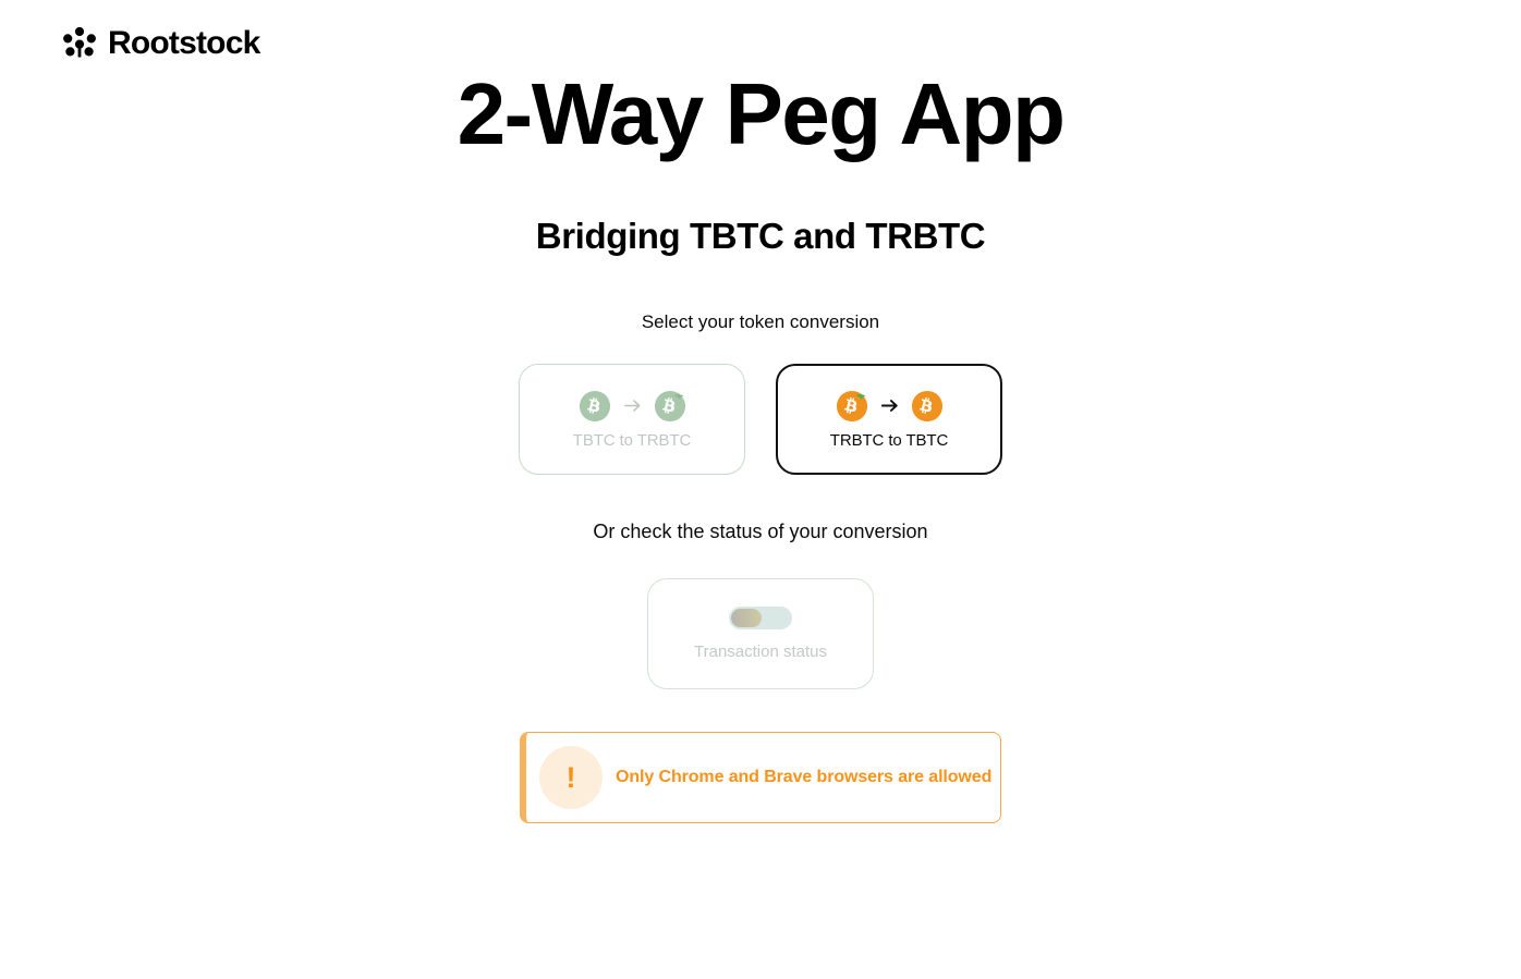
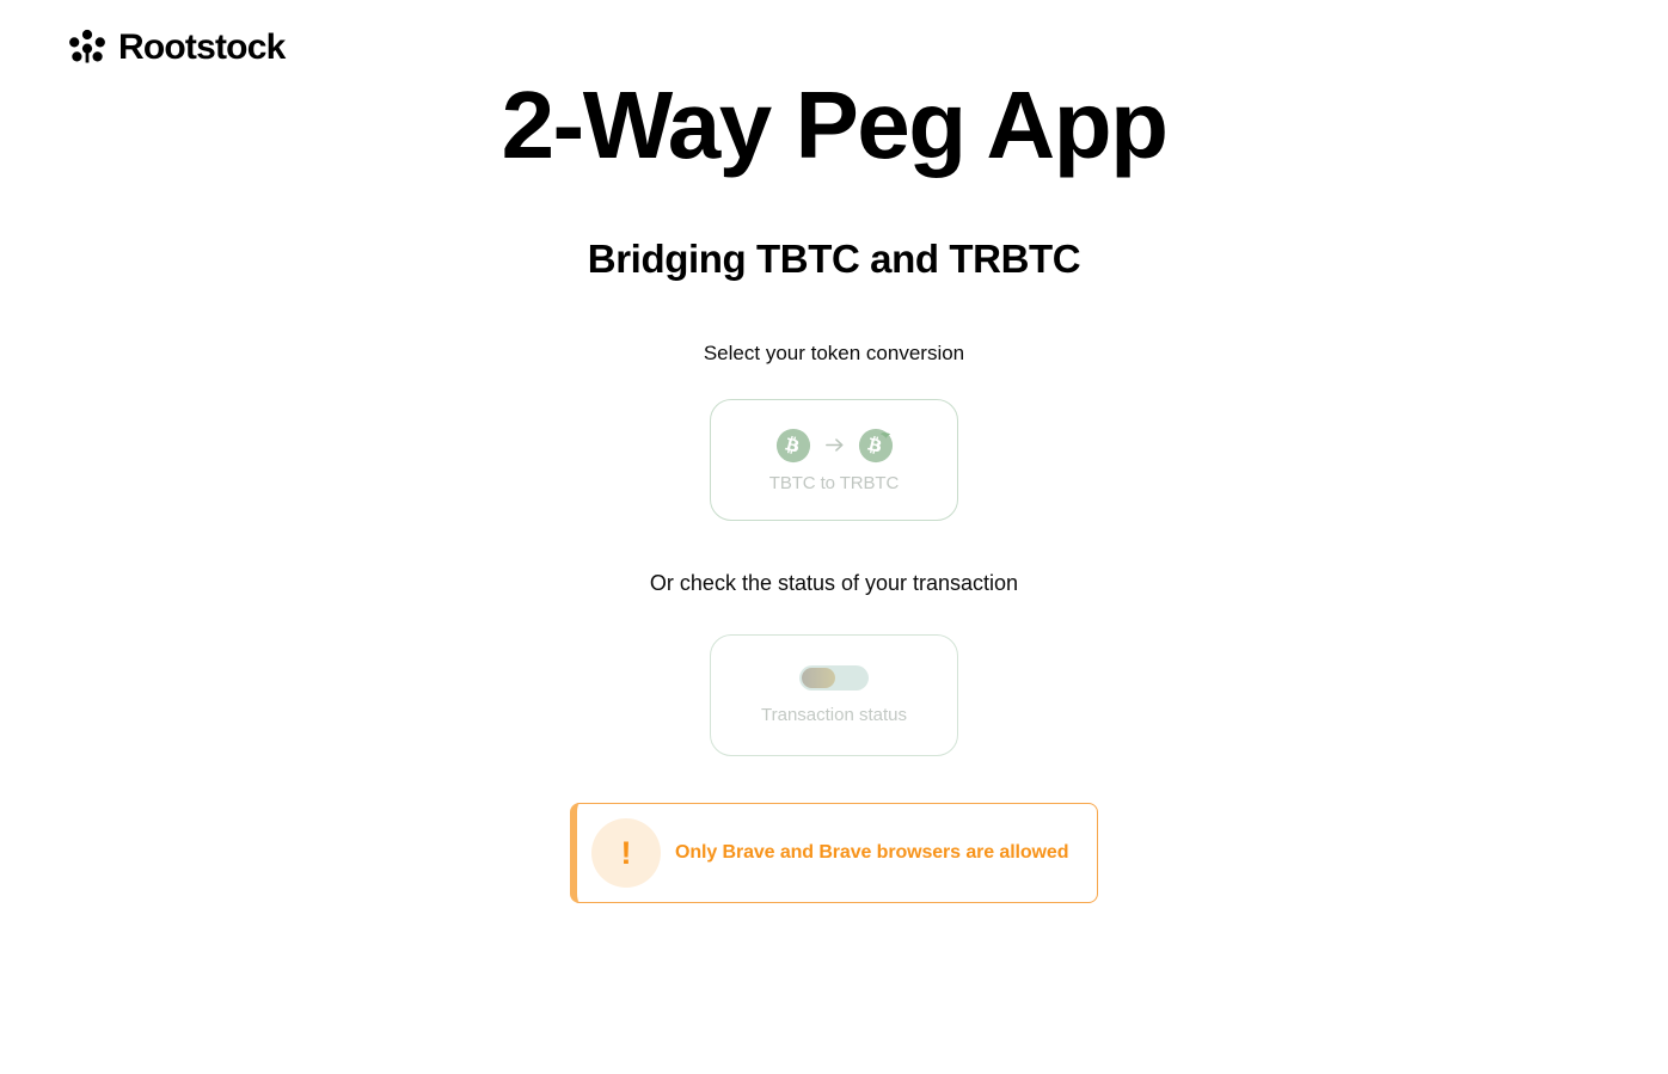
  Rootstock
  2-Way Peg App
  Bridging TBTC and TRBTC
  Select your token conversion
  TBTC to TRBTC
- TRBTC to TBTC
- Or check the status of your conversion
+ Or check the status of your transaction
  Transaction status
  !
- Only Chrome and Brave browsers are allowed
+ Only Brave and Brave browsers are allowed
